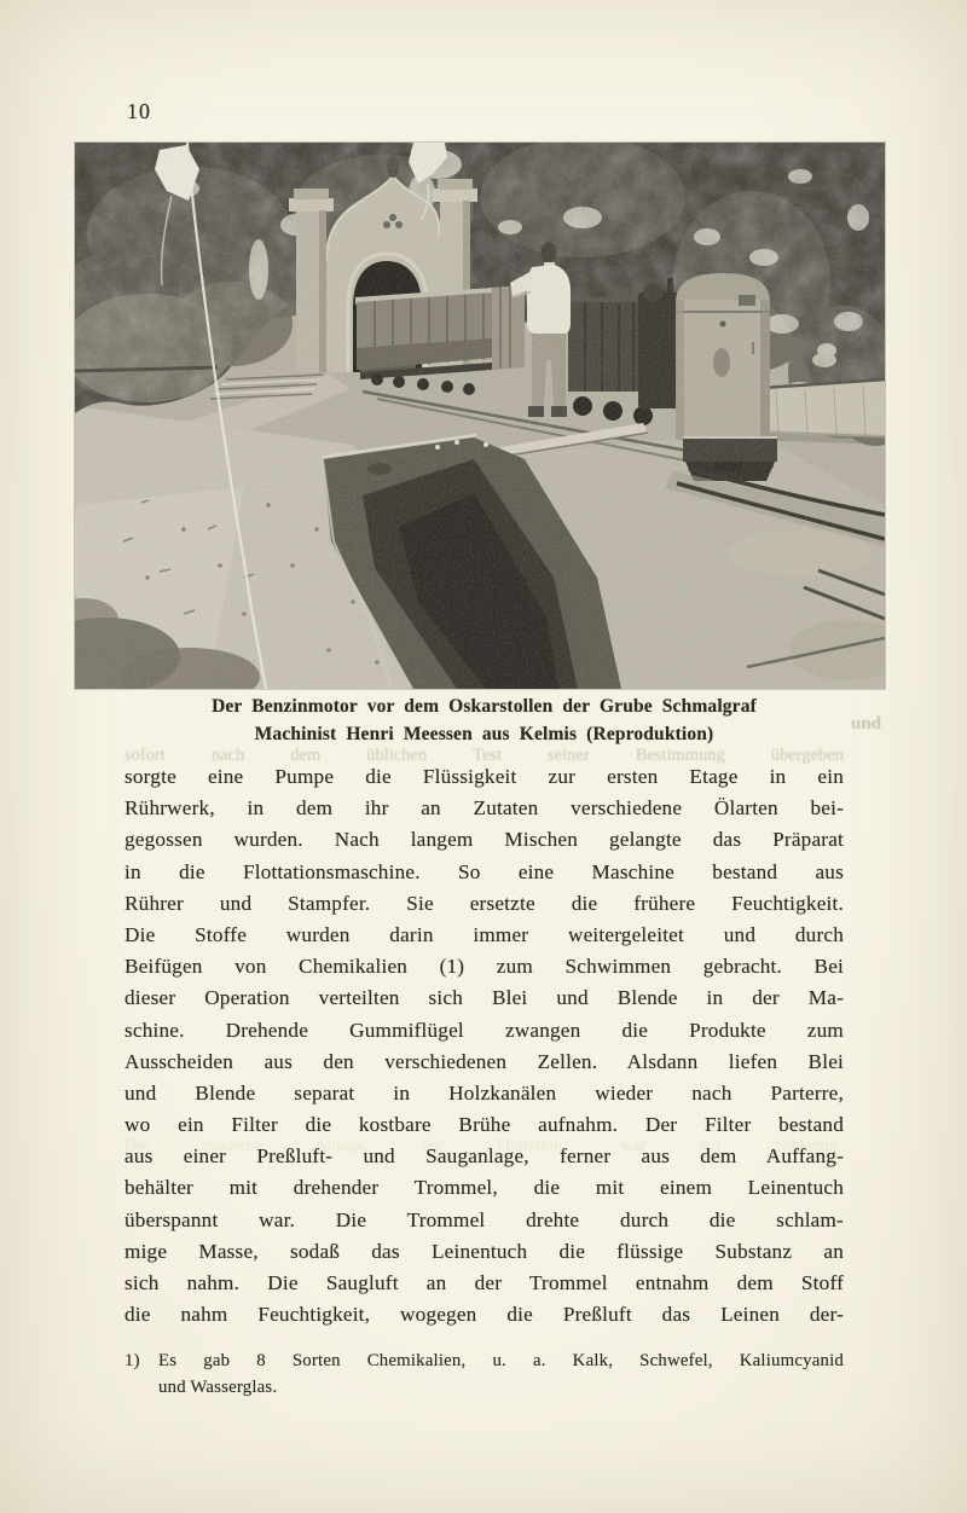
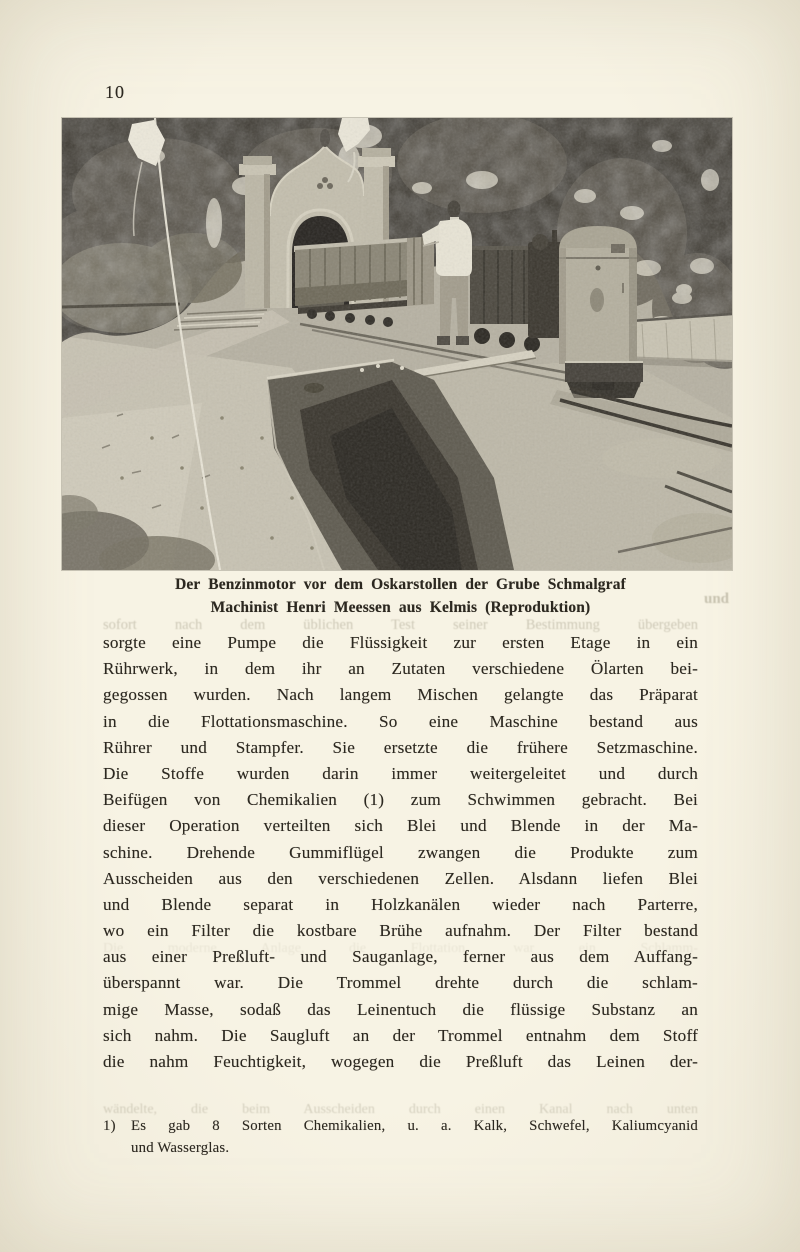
  10
  und
  Der Benzinmotor vor dem Oskarstollen der Grube Schmalgraf
  Machinist Henri Meessen aus Kelmis (Reproduktion)
  sofort nach dem üblichen Test seiner Bestimmung übergeben
  Die moderne Anlage, die Flottation, war ein Schlamm-
+ wändelte, die beim Ausscheiden durch einen Kanal nach unten
  sorgte eine Pumpe die Flüssigkeit zur ersten Etage in ein
  Rührwerk, in dem ihr an Zutaten verschiedene Ölarten bei-
  gegossen wurden. Nach langem Mischen gelangte das Präparat
  in die Flottationsmaschine. So eine Maschine bestand aus
- Rührer und Stampfer. Sie ersetzte die frühere Feuchtigkeit.
+ Rührer und Stampfer. Sie ersetzte die frühere Setzmaschine.
  Die Stoffe wurden darin immer weitergeleitet und durch
  Beifügen von Chemikalien (1) zum Schwimmen gebracht. Bei
  dieser Operation verteilten sich Blei und Blende in der Ma-
  schine. Drehende Gummiflügel zwangen die Produkte zum
  Ausscheiden aus den verschiedenen Zellen. Alsdann liefen Blei
  und Blende separat in Holzkanälen wieder nach Parterre,
  wo ein Filter die kostbare Brühe aufnahm. Der Filter bestand
  aus einer Preßluft- und Sauganlage, ferner aus dem Auffang-
- behälter mit drehender Trommel, die mit einem Leinentuch
  überspannt war. Die Trommel drehte durch die schlam-
  mige Masse, sodaß das Leinentuch die flüssige Substanz an
  sich nahm. Die Saugluft an der Trommel entnahm dem Stoff
  die nahm Feuchtigkeit, wogegen die Preßluft das Leinen der-
  1)
  Es gab 8 Sorten Chemikalien, u. a. Kalk, Schwefel, Kaliumcyanid
  und Wasserglas.
